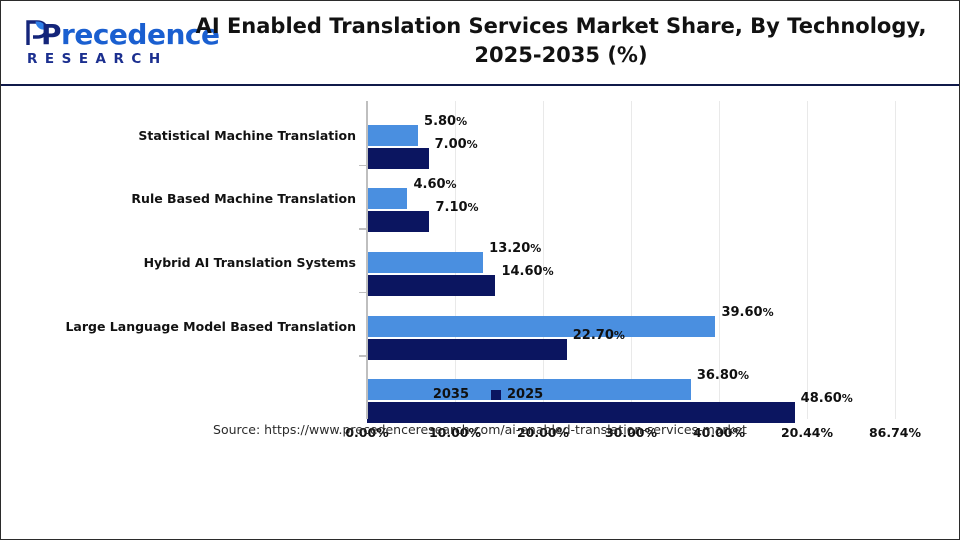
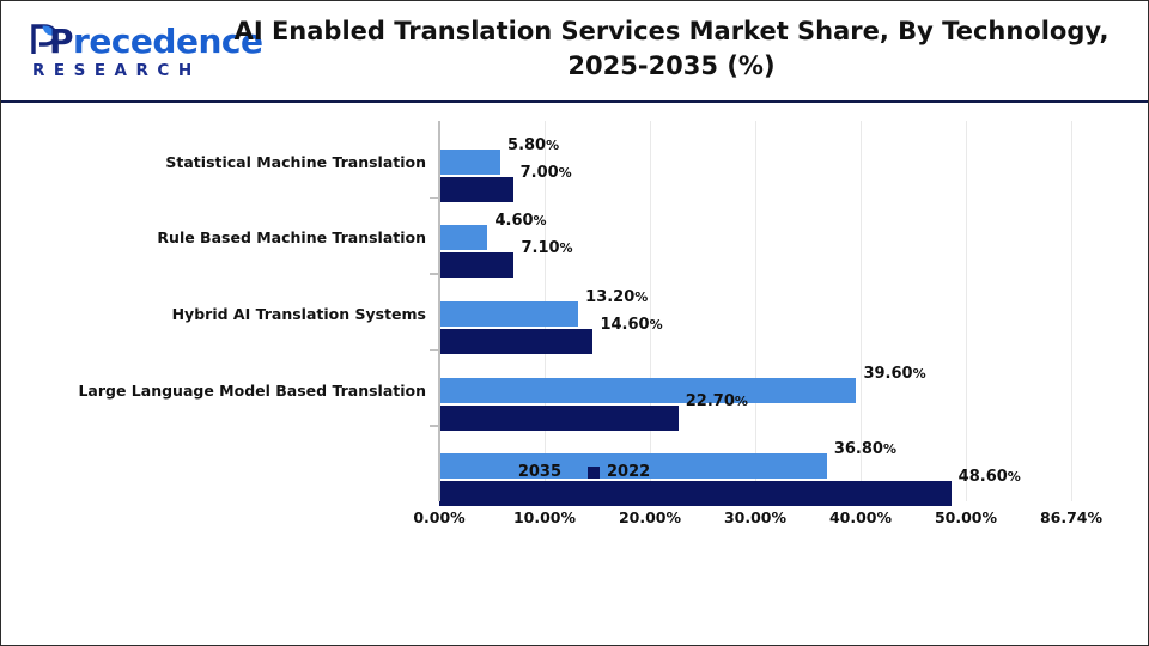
  Precedence
  RESEARCH
  AI Enabled Translation Services Market Share, By Technology, 2025-2035 (%)
  0.00%
  10.00%
  20.00%
  30.00%
  40.00%
- 20.44%
+ 50.00%
  86.74%
  Statistical Machine Translation
  5.80%
  7.00%
  Rule Based Machine Translation
  4.60%
  7.10%
  Hybrid AI Translation Systems
  13.20%
  14.60%
  Large Language Model Based Translation
  39.60%
  22.70%
  36.80%
  48.60%
  2035
- 2025
+ 2022
- Source: https://www.precedenceresearch.com/ai-enabled-translation-services-market
